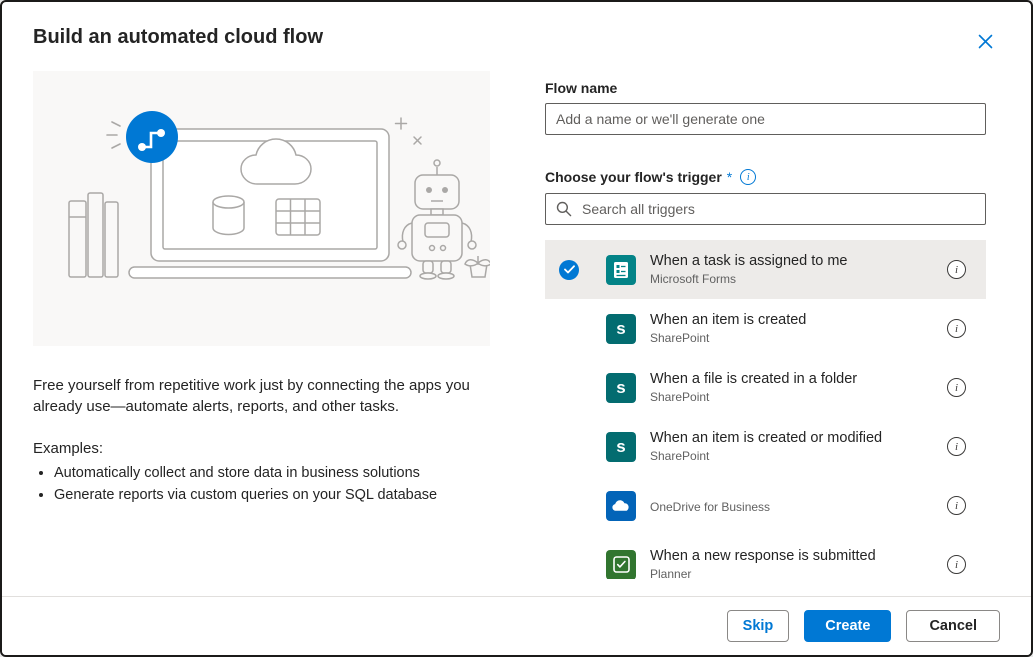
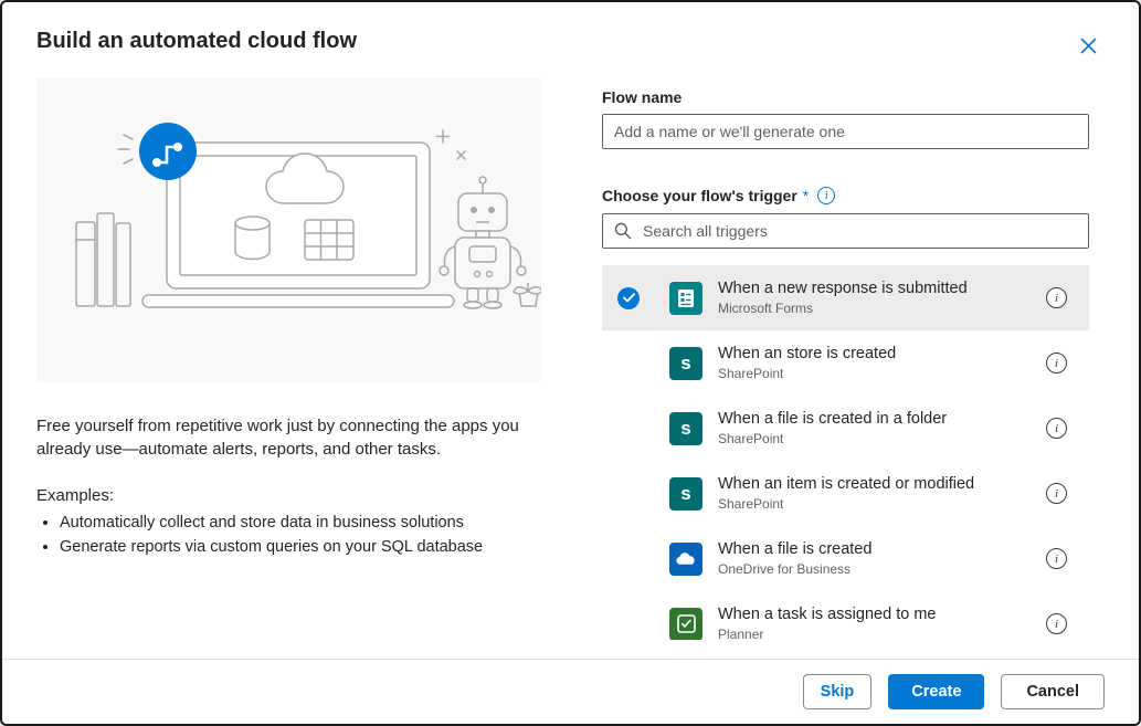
  Build an automated cloud flow
  Free yourself from repetitive work just by connecting the apps you already use—automate alerts, reports, and other tasks.
  Examples:
  Automatically collect and store data in business solutions
  Generate reports via custom queries on your SQL database
  Flow name
  Add a name or we'll generate one
  Choose your flow's trigger
  *
  i
  Search all triggers
- When a task is assigned to me
+ When a new response is submitted
  Microsoft Forms
  i
  s
- When an item is created
+ When an store is created
  SharePoint
  i
  s
  When a file is created in a folder
  SharePoint
  i
  s
  When an item is created or modified
  SharePoint
  i
+ When a file is created
  OneDrive for Business
  i
- When a new response is submitted
+ When a task is assigned to me
  Planner
  i
  Skip
  Create
  Cancel
